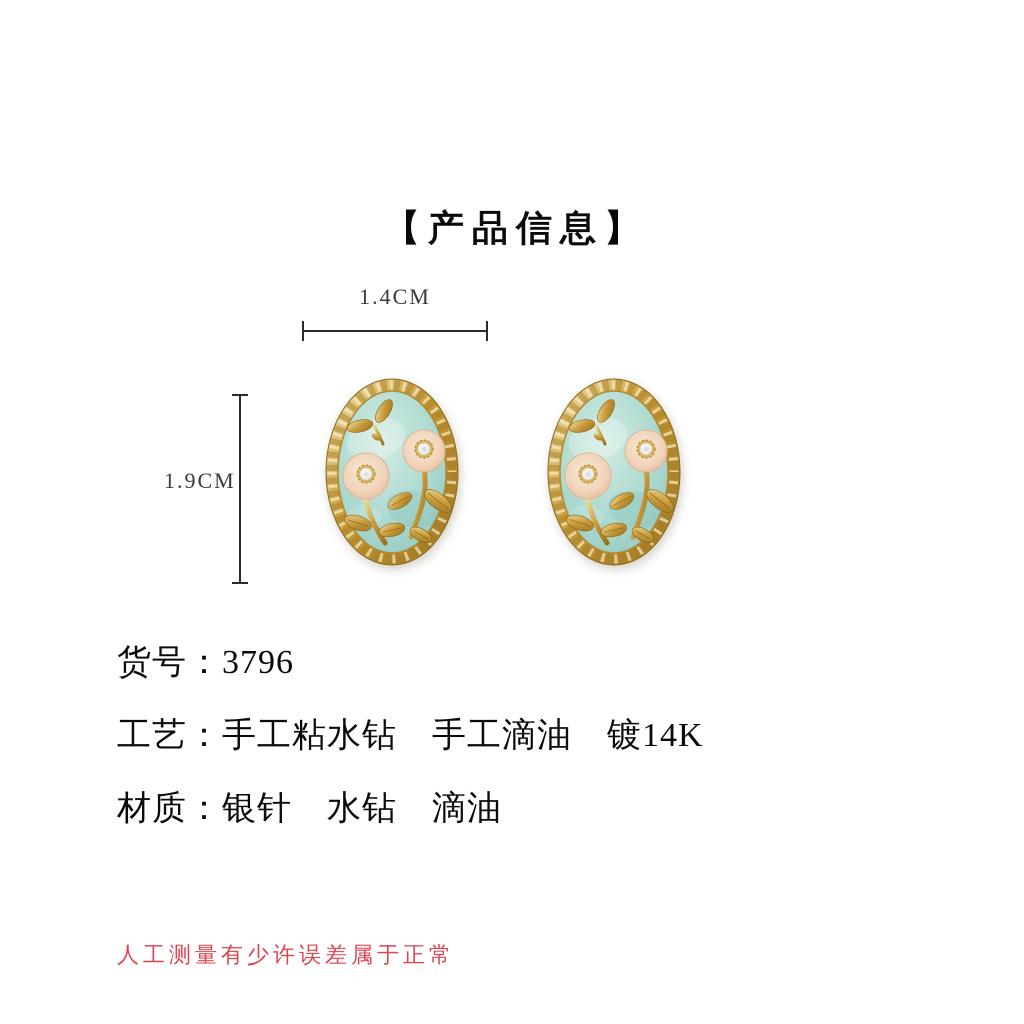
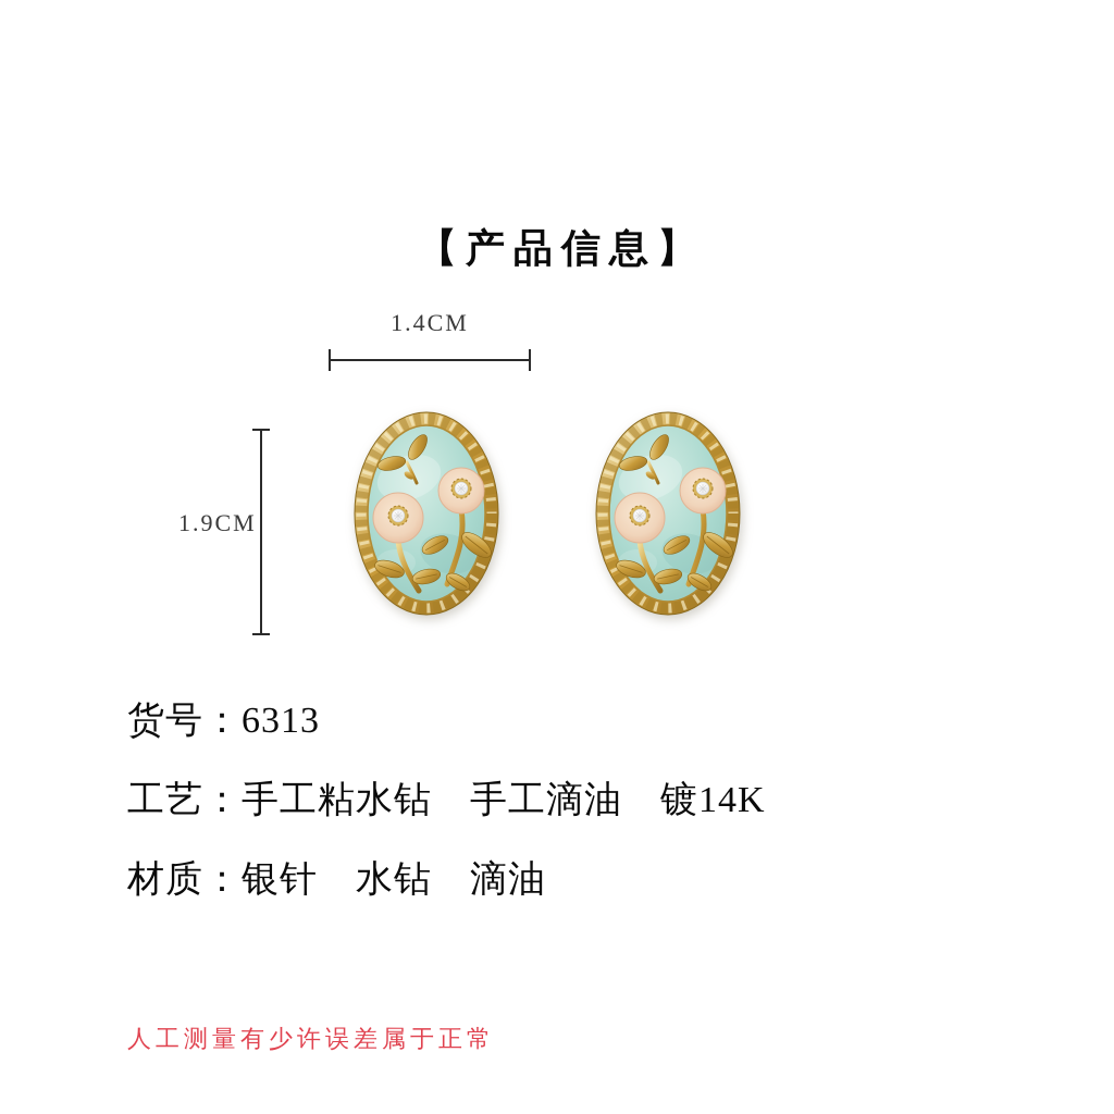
  【产品信息】
  1.4CM
  1.9CM
- 货号：3796
+ 货号：6313
  工艺：手工粘水钻 手工滴油 镀14K
  材质：银针 水钻 滴油
  人工测量有少许误差属于正常
